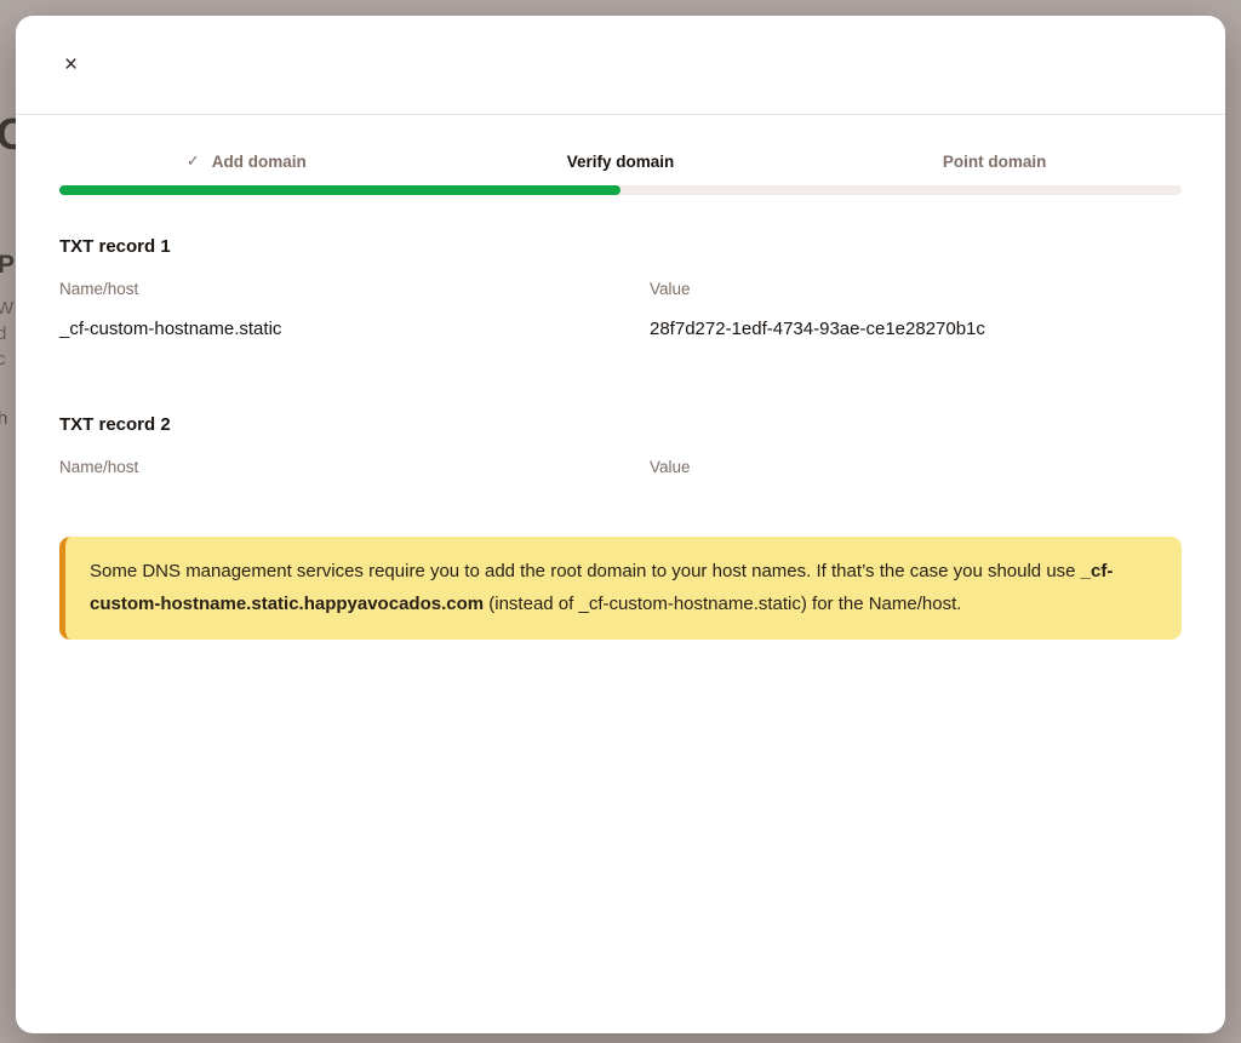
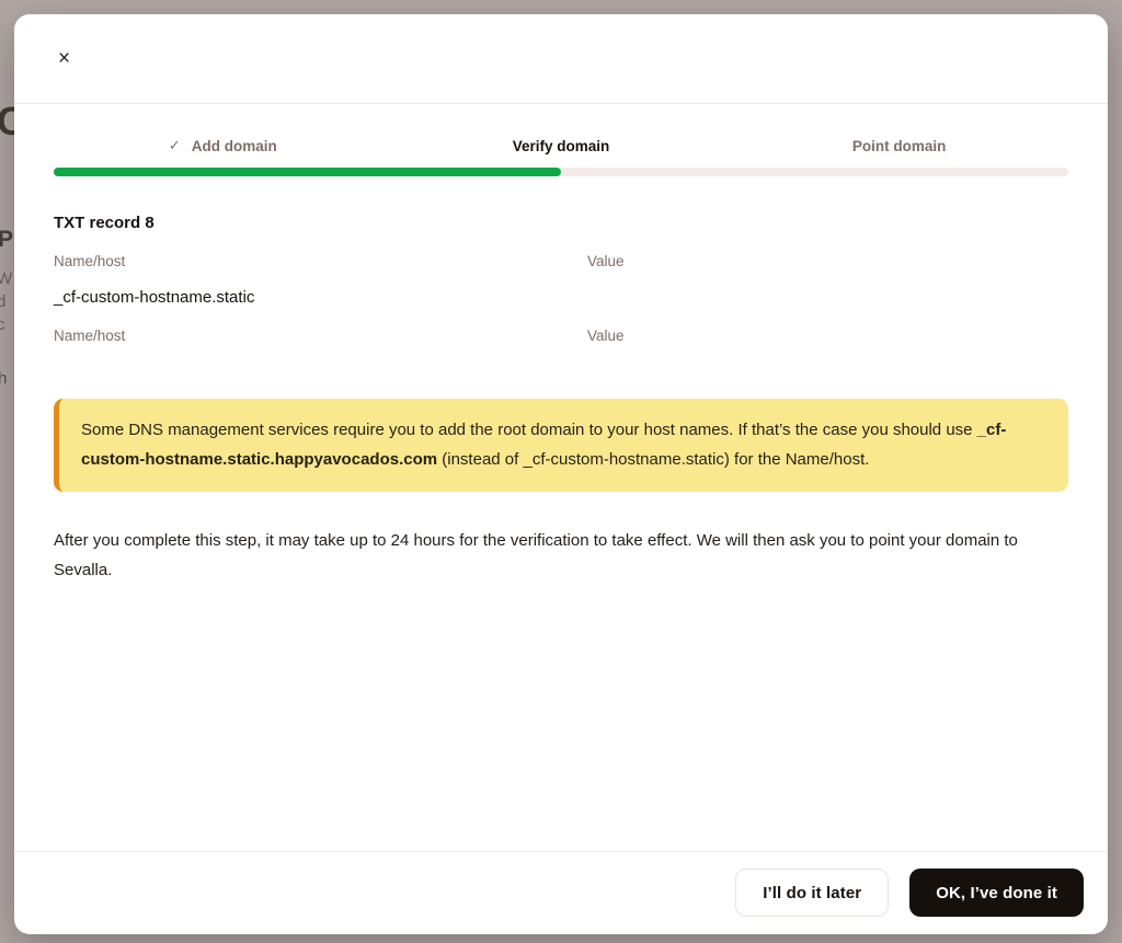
  C
  P
  W
  d
  c
  h
  ×
  ✓
  Add domain
  Verify domain
  Point domain
- TXT record 1
+ TXT record 8
  Name/host
  Value
  _cf-custom-hostname.static
- 28f7d272-1edf-4734-93ae-ce1e28270b1c
- TXT record 2
  Name/host
  Value
  Some DNS management services require you to add the root domain to your host names. If that’s the case you should use _cf-custom-hostname.static.happyavocados.com (instead of _cf-custom-hostname.static) for the Name/host.
+ After you complete this step, it may take up to 24 hours for the verification to take effect. We will then ask you to point your domain to Sevalla.
+ I’ll do it later
+ OK, I’ve done it
